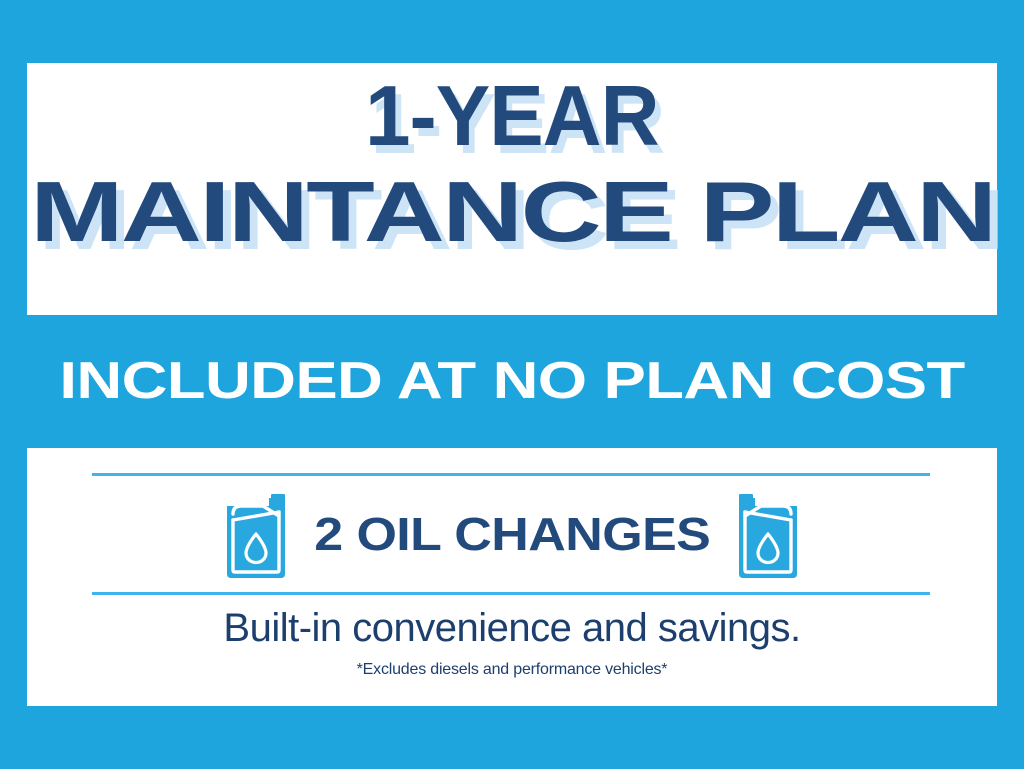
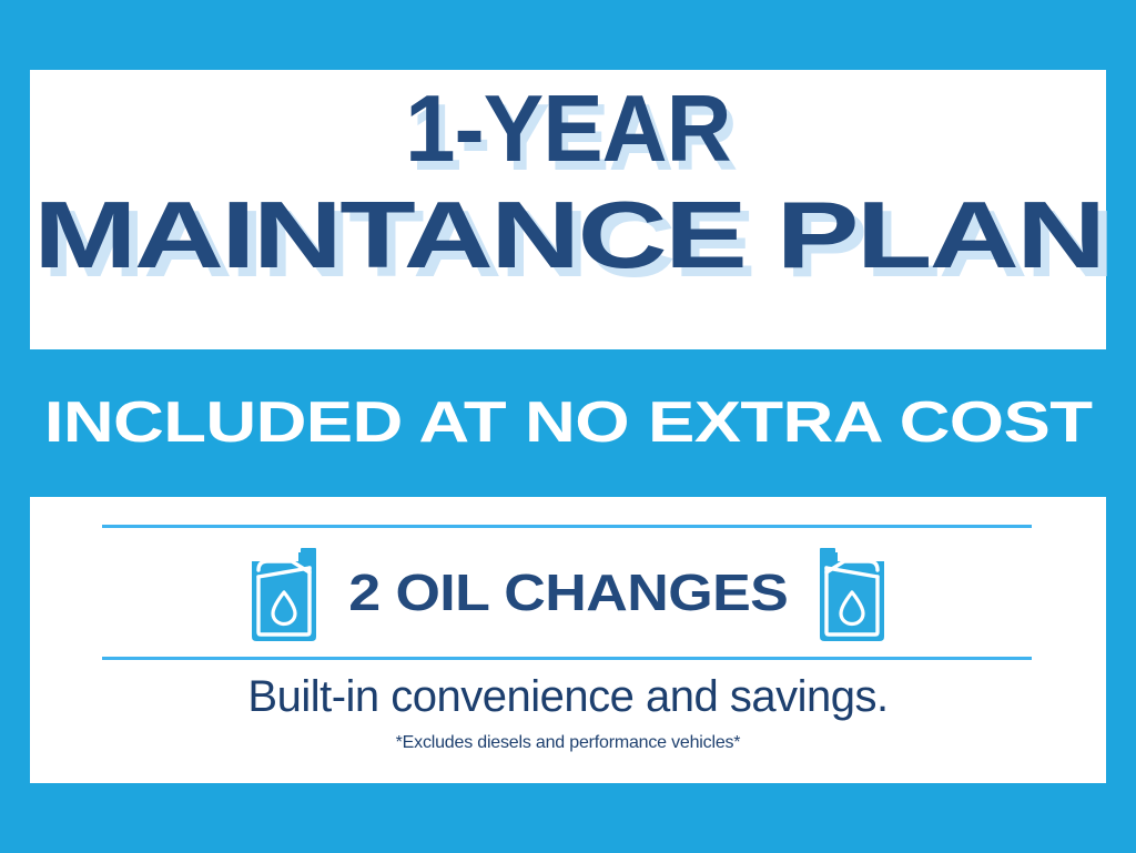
  1-YEAR
  MAINTANCE PLAN
- INCLUDED AT NO PLAN COST
+ INCLUDED AT NO EXTRA COST
  2 OIL CHANGES
  Built-in convenience and savings.
  *Excludes diesels and performance vehicles*
